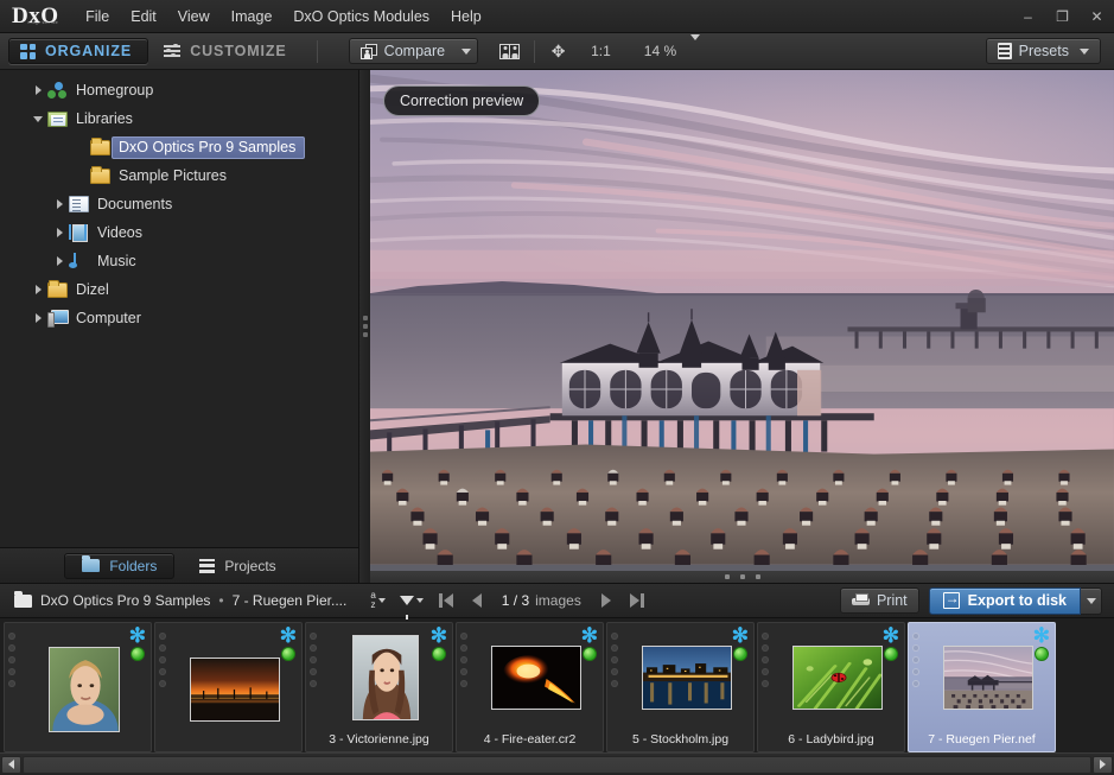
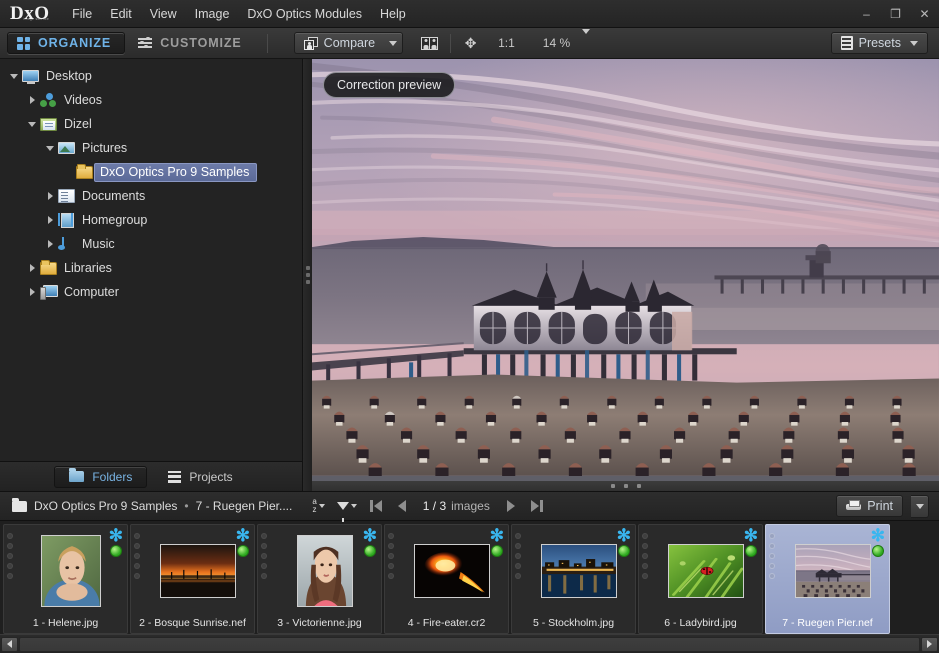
  DxO
  File
  Edit
  View
  Image
  DxO Optics Modules
  Help
  –
  ❐
  ✕
  ORGANIZE
  CUSTOMIZE
  Compare
  ✥
  1:1
  14 %
  Presets
+ Desktop
- Homegroup
+ Videos
- Libraries
+ Dizel
+ Pictures
  DxO Optics Pro 9 Samples
- Sample Pictures
  Documents
- Videos
+ Homegroup
  Music
- Dizel
+ Libraries
  Computer
  Folders
  Projects
  Correction preview
  DxO Optics Pro 9 Samples
  •
  7 - Ruegen Pier....
  a
  z
  1 / 3 images
  Print
- Export to disk
  ✻
+ 1 - Helene.jpg
  ✻
+ 2 - Bosque Sunrise.nef
  ✻
  3 - Victorienne.jpg
  ✻
  4 - Fire-eater.cr2
  ✻
  5 - Stockholm.jpg
  ✻
  6 - Ladybird.jpg
  ✻
  7 - Ruegen Pier.nef
